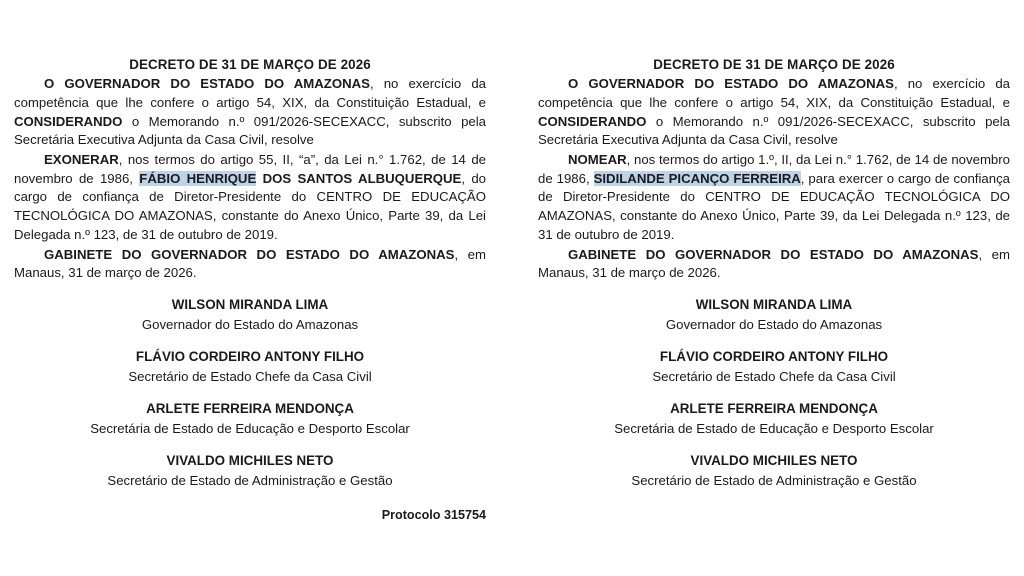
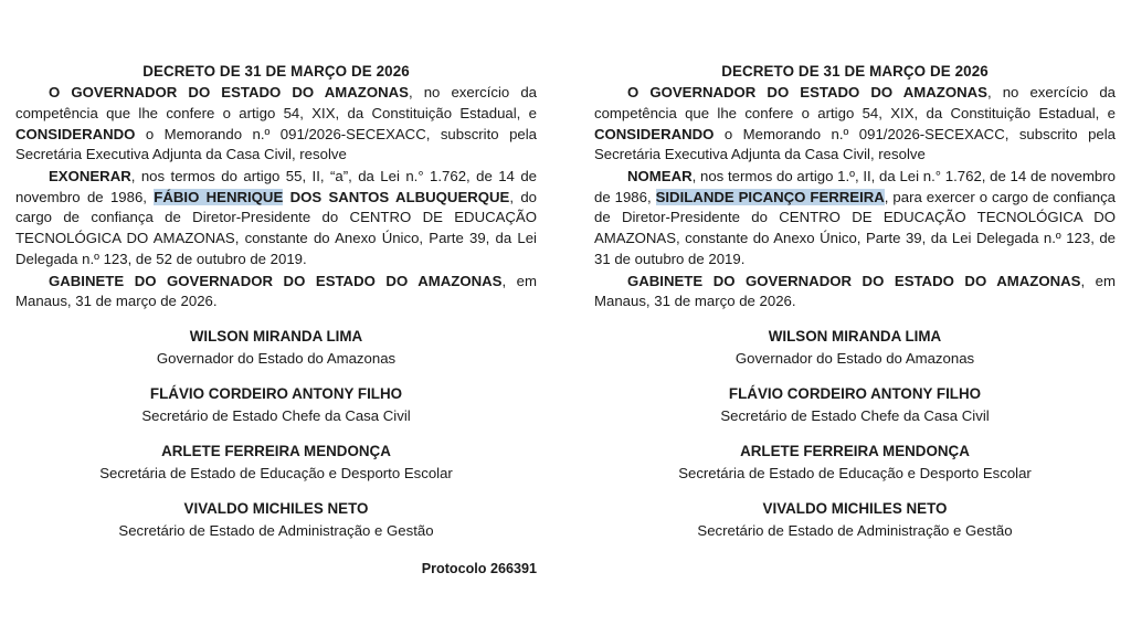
  DECRETO DE 31 DE MARÇO DE 2026
  O GOVERNADOR DO ESTADO DO AMAZONAS, no exercício da competência que lhe confere o artigo 54, XIX, da Constituição Estadual, e CONSIDERANDO o Memorando n.º 091/2026-SECEXACC, subscrito pela Secretária Executiva Adjunta da Casa Civil, resolve
- EXONERAR, nos termos do artigo 55, II, “a”, da Lei n.° 1.762, de 14 de novembro de 1986, FÁBIO HENRIQUE DOS SANTOS ALBUQUERQUE, do cargo de confiança de Diretor-Presidente do CENTRO DE EDUCAÇÃO TECNOLÓGICA DO AMAZONAS, constante do Anexo Único, Parte 39, da Lei Delegada n.º 123, de 31 de outubro de 2019.
+ EXONERAR, nos termos do artigo 55, II, “a”, da Lei n.° 1.762, de 14 de novembro de 1986, FÁBIO HENRIQUE DOS SANTOS ALBUQUERQUE, do cargo de confiança de Diretor-Presidente do CENTRO DE EDUCAÇÃO TECNOLÓGICA DO AMAZONAS, constante do Anexo Único, Parte 39, da Lei Delegada n.º 123, de 52 de outubro de 2019.
  GABINETE DO GOVERNADOR DO ESTADO DO AMAZONAS, em Manaus, 31 de março de 2026.
  WILSON MIRANDA LIMA
  Governador do Estado do Amazonas
  FLÁVIO CORDEIRO ANTONY FILHO
  Secretário de Estado Chefe da Casa Civil
  ARLETE FERREIRA MENDONÇA
  Secretária de Estado de Educação e Desporto Escolar
  VIVALDO MICHILES NETO
  Secretário de Estado de Administração e Gestão
- Protocolo 315754
+ Protocolo 266391
  DECRETO DE 31 DE MARÇO DE 2026
  O GOVERNADOR DO ESTADO DO AMAZONAS, no exercício da competência que lhe confere o artigo 54, XIX, da Constituição Estadual, e CONSIDERANDO o Memorando n.º 091/2026-SECEXACC, subscrito pela Secretária Executiva Adjunta da Casa Civil, resolve
  NOMEAR, nos termos do artigo 1.º, II, da Lei n.° 1.762, de 14 de novembro de 1986, SIDILANDE PICANÇO FERREIRA, para exercer o cargo de confiança de Diretor-Presidente do CENTRO DE EDUCAÇÃO TECNOLÓGICA DO AMAZONAS, constante do Anexo Único, Parte 39, da Lei Delegada n.º 123, de 31 de outubro de 2019.
  GABINETE DO GOVERNADOR DO ESTADO DO AMAZONAS, em Manaus, 31 de março de 2026.
  WILSON MIRANDA LIMA
  Governador do Estado do Amazonas
  FLÁVIO CORDEIRO ANTONY FILHO
  Secretário de Estado Chefe da Casa Civil
  ARLETE FERREIRA MENDONÇA
  Secretária de Estado de Educação e Desporto Escolar
  VIVALDO MICHILES NETO
  Secretário de Estado de Administração e Gestão
